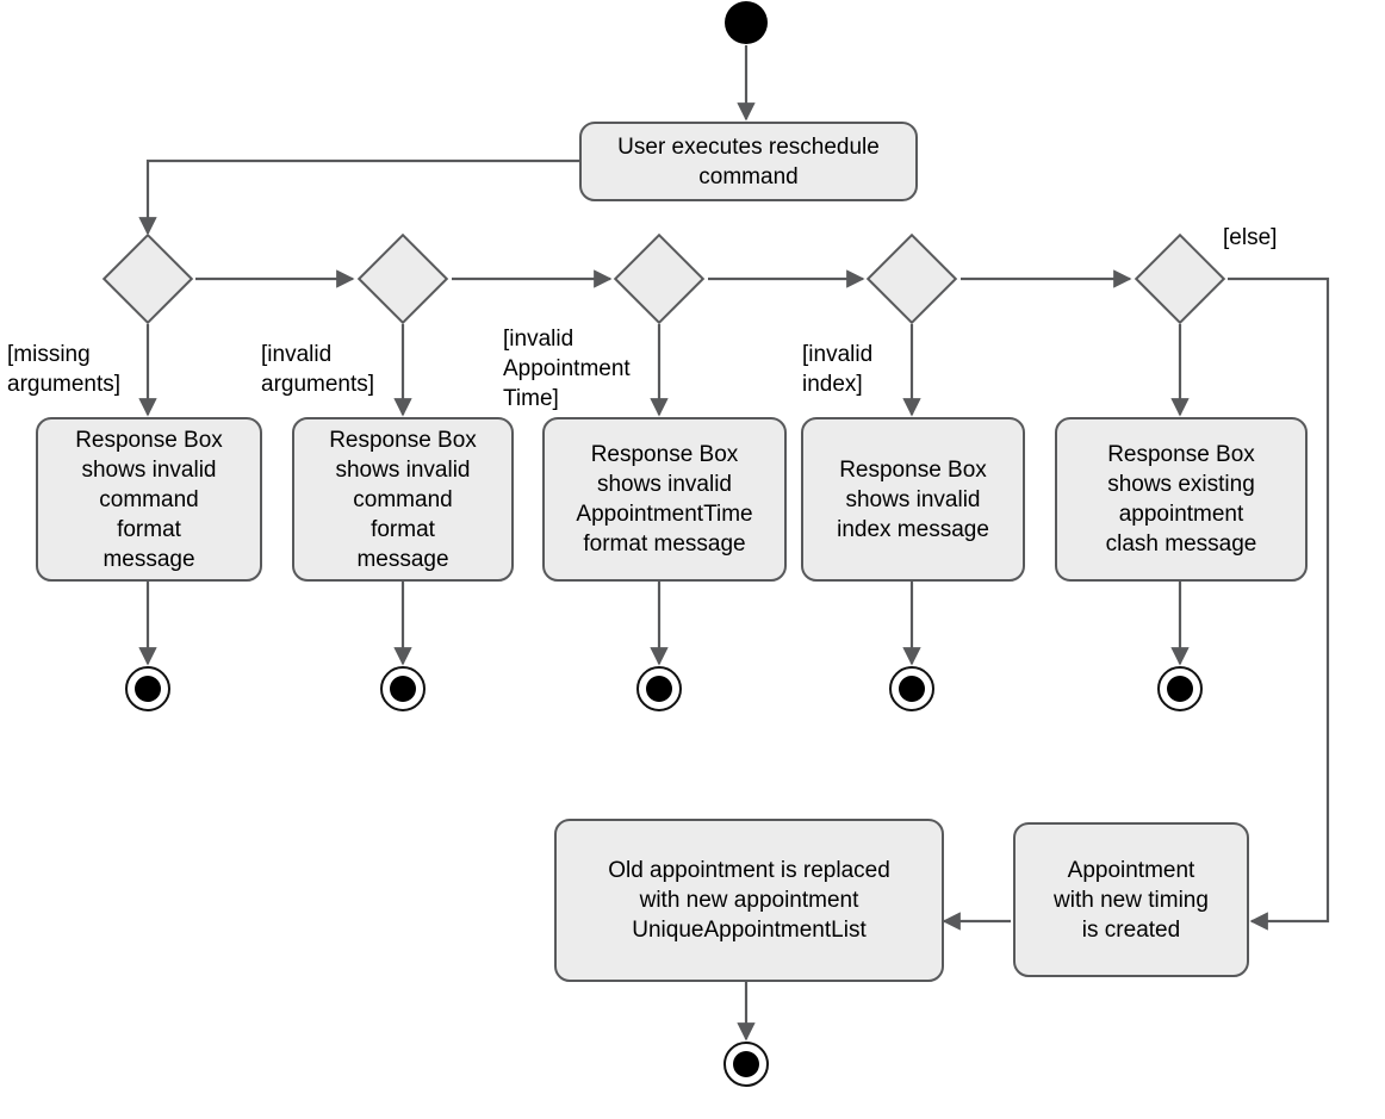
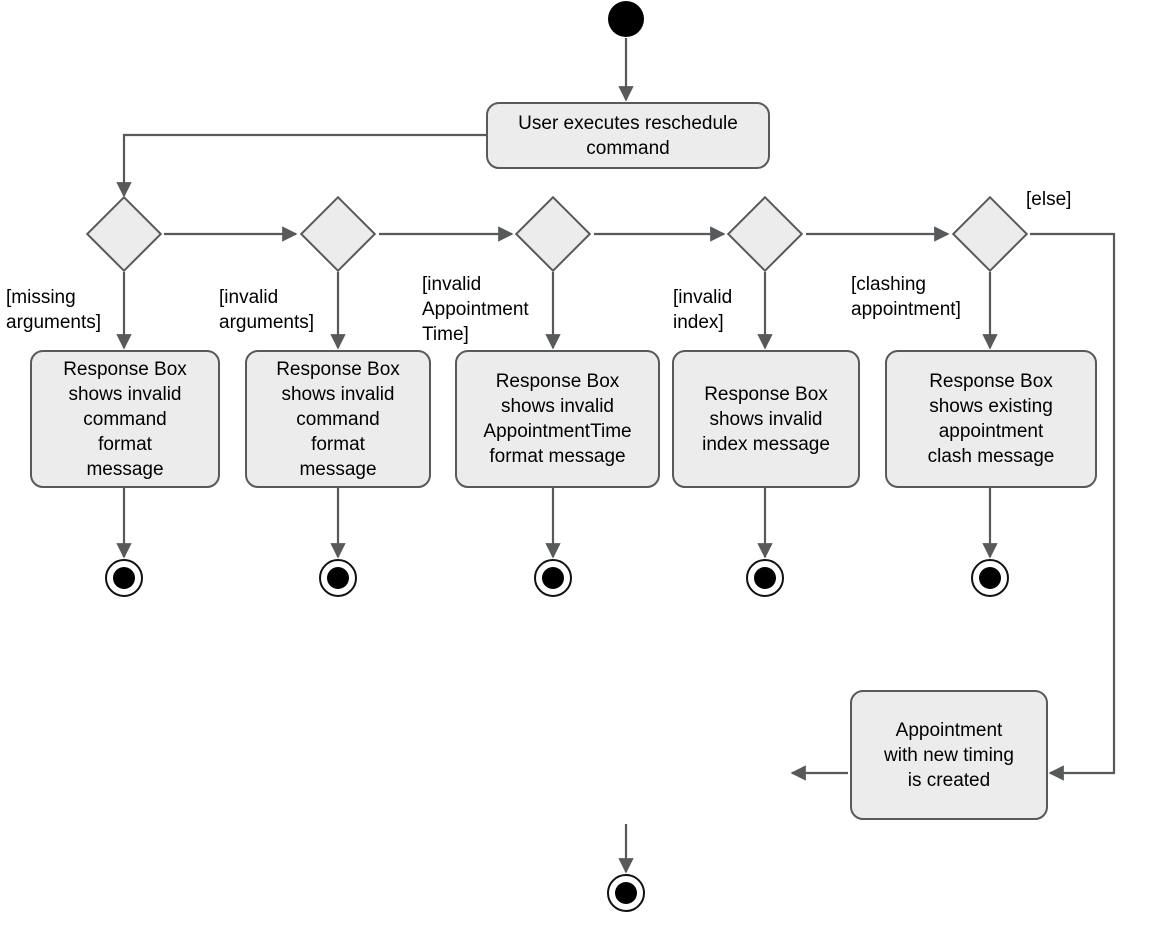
  User executes reschedule
  command
  [missing
  arguments]
  [invalid
  arguments]
  [invalid
  Appointment
  Time]
  [invalid
  index]
+ [clashing
+ appointment]
  [else]
  Response Box
  shows invalid
  command
  format
  message
  Response Box
  shows invalid
  command
  format
  message
  Response Box
  shows invalid
  AppointmentTime
  format message
  Response Box
  shows invalid
  index message
  Response Box
  shows existing
  appointment
  clash message
- Old appointment is replaced
- with new appointment
- UniqueAppointmentList
  Appointment
  with new timing
  is created
